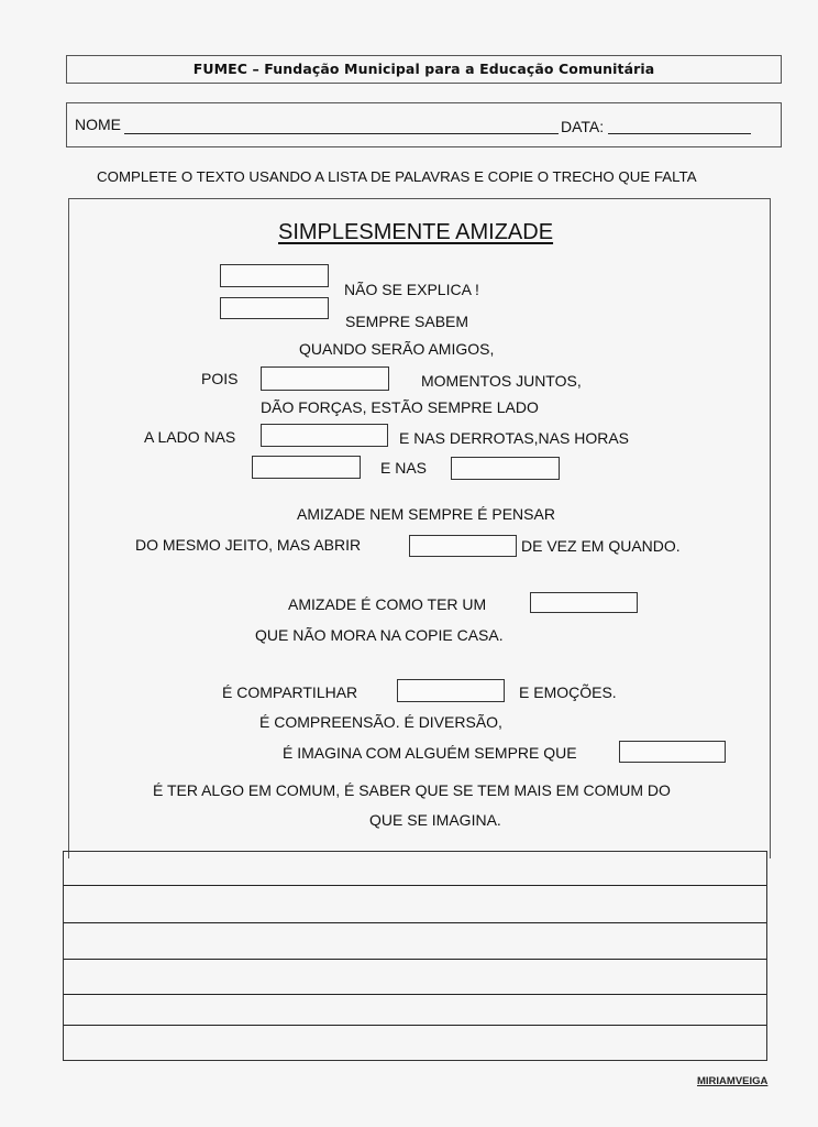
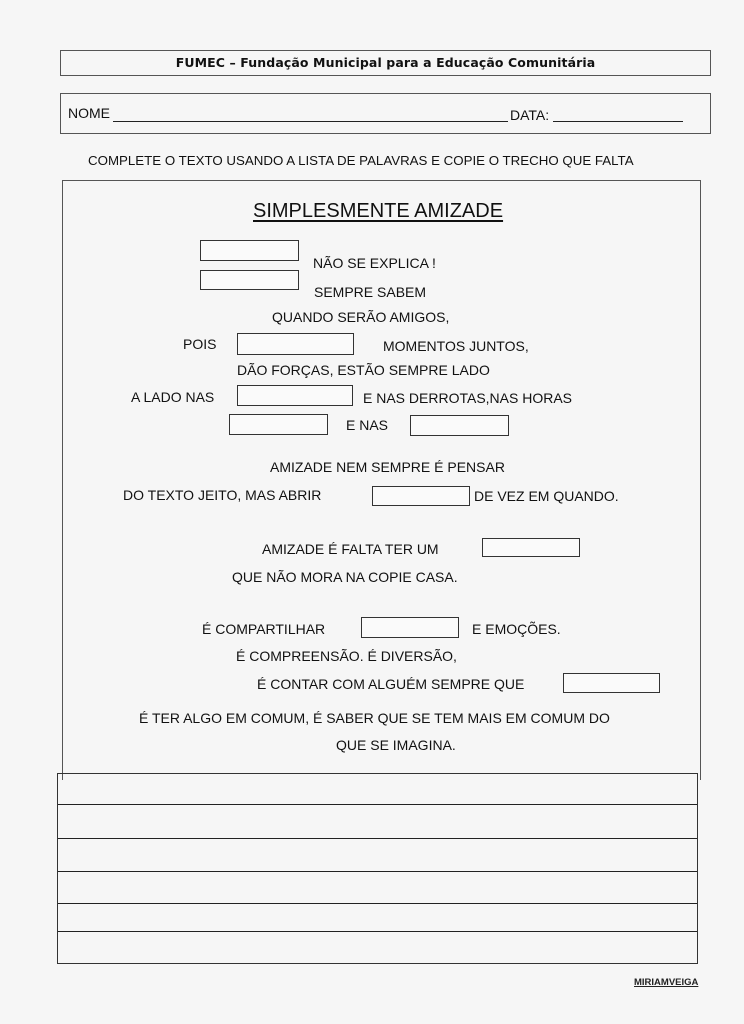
  FUMEC – Fundação Municipal para a Educação Comunitária
  NOME
  DATA:
  COMPLETE O TEXTO USANDO A LISTA DE PALAVRAS E COPIE O TRECHO QUE FALTA
  SIMPLESMENTE AMIZADE
  NÃO SE EXPLICA !
  SEMPRE SABEM
  QUANDO SERÃO AMIGOS,
  POIS
  MOMENTOS JUNTOS,
  DÃO FORÇAS, ESTÃO SEMPRE LADO
  A LADO NAS
  E NAS DERROTAS,NAS HORAS
  E NAS
  AMIZADE NEM SEMPRE É PENSAR
- DO MESMO JEITO, MAS ABRIR
+ DO TEXTO JEITO, MAS ABRIR
  DE VEZ EM QUANDO.
- AMIZADE É COMO TER UM
+ AMIZADE É FALTA TER UM
  QUE NÃO MORA NA COPIE CASA.
  É COMPARTILHAR
  E EMOÇÕES.
  É COMPREENSÃO. É DIVERSÃO,
- É IMAGINA COM ALGUÉM SEMPRE QUE
+ É CONTAR COM ALGUÉM SEMPRE QUE
  É TER ALGO EM COMUM, É SABER QUE SE TEM MAIS EM COMUM DO
  QUE SE IMAGINA.
  MIRIAMVEIGA
